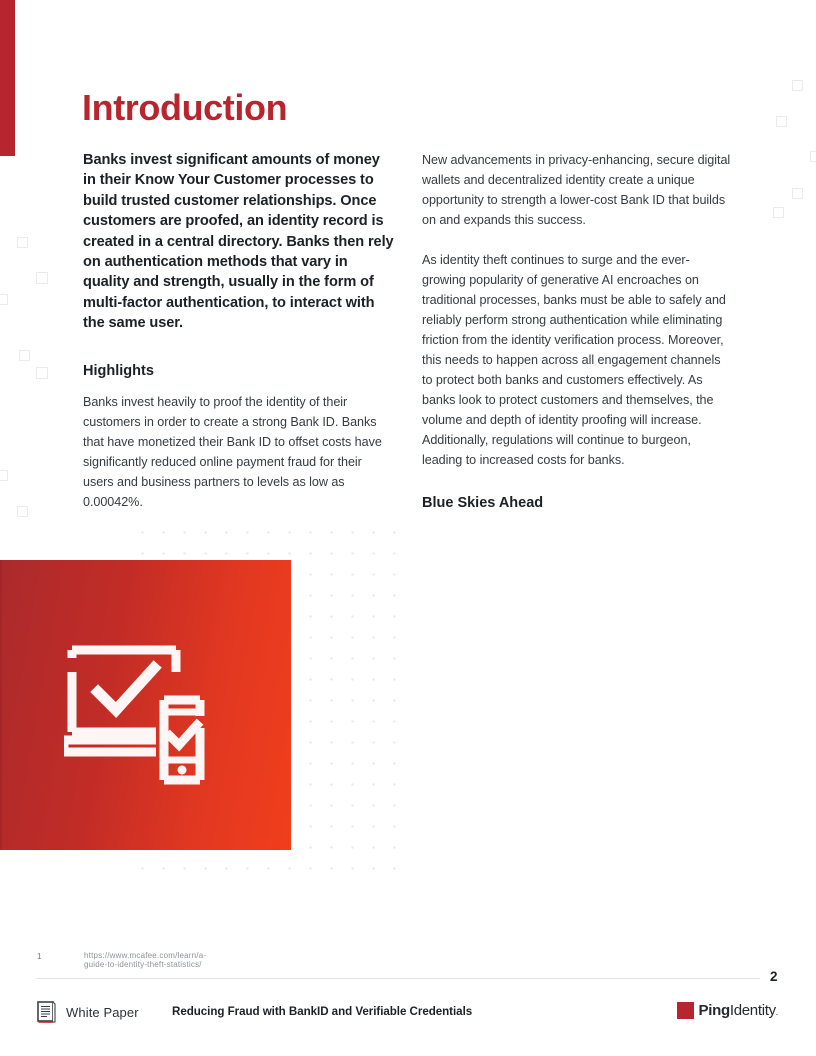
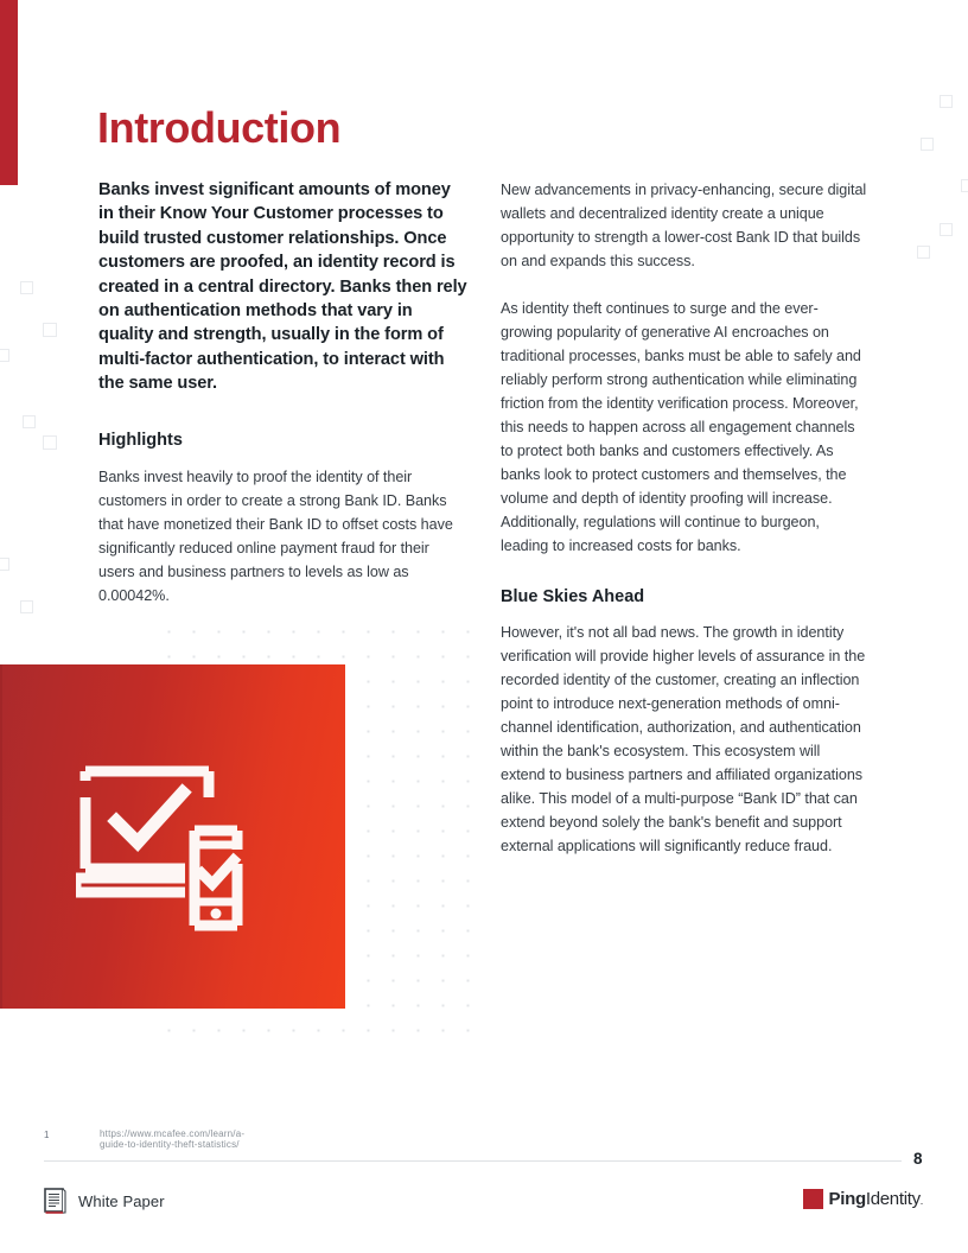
  Introduction
  Banks invest significant amounts of money in their Know Your Customer processes to build trusted customer relationships. Once customers are proofed, an identity record is created in a central directory. Banks then rely on authentication methods that vary in quality and strength, usually in the form of multi-factor authentication, to interact with the same user.
  Highlights
  Banks invest heavily to proof the identity of their customers in order to create a strong Bank ID. Banks that have monetized their Bank ID to offset costs have significantly reduced online payment fraud for their users and business partners to levels as low as 0.00042%.
  New advancements in privacy-enhancing, secure digital wallets and decentralized identity create a unique opportunity to strength a lower-cost Bank ID that builds on and expands this success.
  As identity theft continues to surge and the ever-growing popularity of generative AI encroaches on traditional processes, banks must be able to safely and reliably perform strong authentication while eliminating friction from the identity verification process. Moreover, this needs to happen across all engagement channels to protect both banks and customers effectively. As banks look to protect customers and themselves, the volume and depth of identity proofing will increase. Additionally, regulations will continue to burgeon, leading to increased costs for banks.
  Blue Skies Ahead
+ However, it's not all bad news. The growth in identity verification will provide higher levels of assurance in the recorded identity of the customer, creating an inflection point to introduce next-generation methods of omni-channel identification, authorization, and authentication within the bank's ecosystem. This ecosystem will extend to business partners and affiliated organizations alike. This model of a multi-purpose “Bank ID” that can extend beyond solely the bank's benefit and support external applications will significantly reduce fraud.
  1
  https://www.mcafee.com/learn/a-guide-to-identity-theft-statistics/
- 2
+ 8
  White Paper
- Reducing Fraud with BankID and Verifiable Credentials
  PingIdentity.
